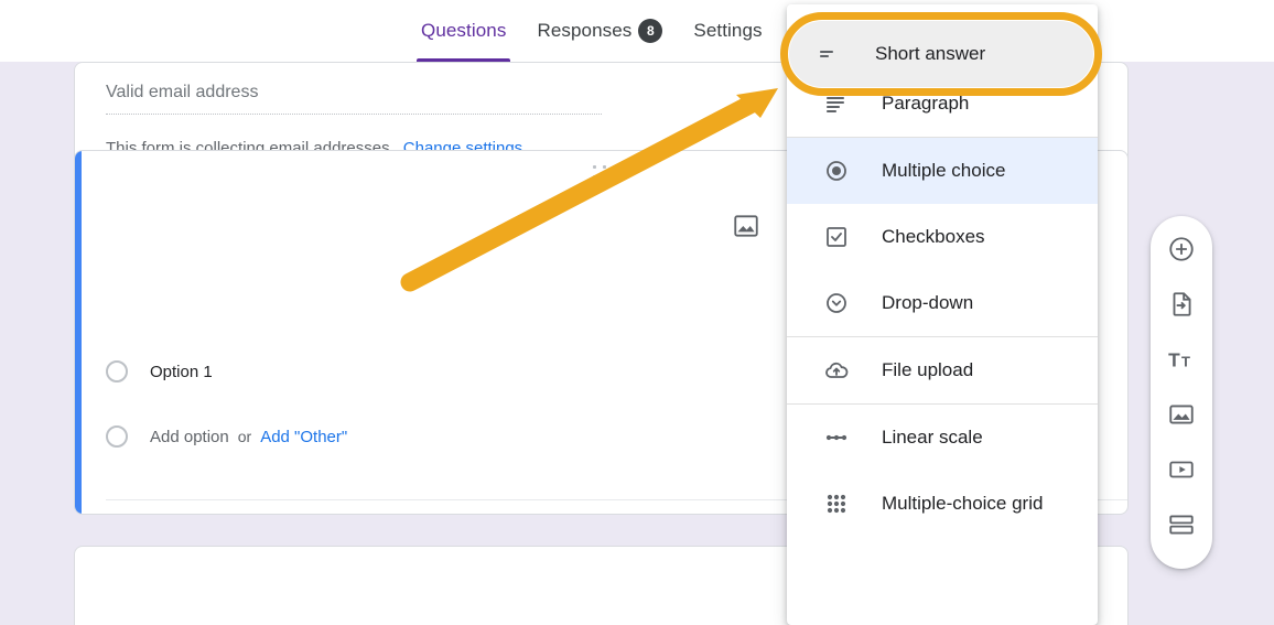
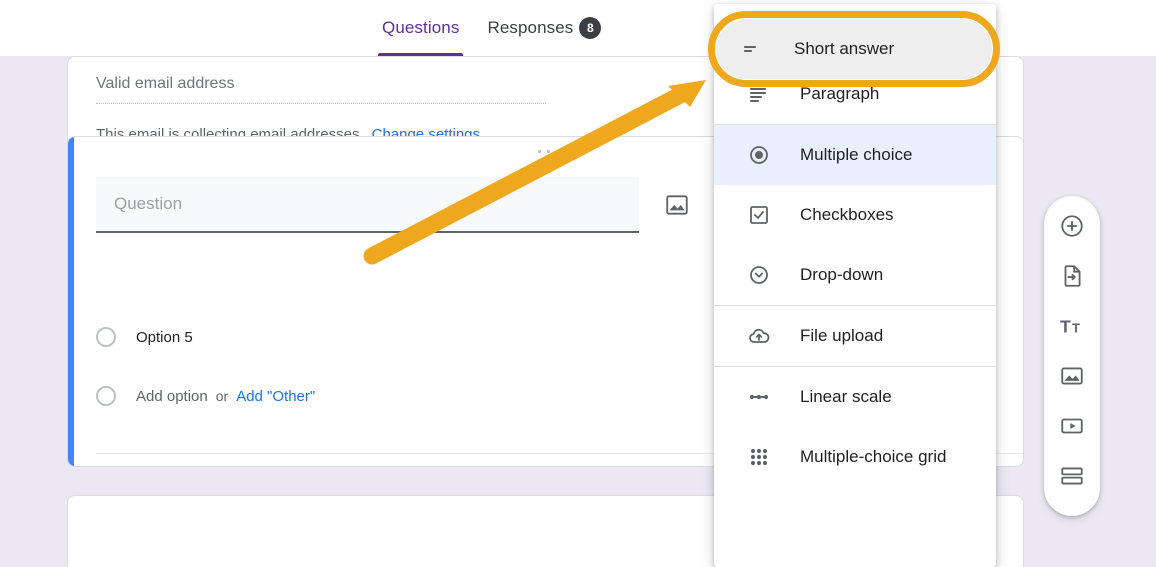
  Valid email address
- This form is collecting email addresses. Change settings
+ This email is collecting email addresses. Change settings
+ Question
- Option 1
+ Option 5
  Add option
  or
  Add "Other"
  T
  T
  Questions
  Responses
  8
- Settings
  Paragraph
  Multiple choice
  Checkboxes
  Drop-down
  File upload
  Linear scale
  Multiple-choice grid
  Short answer
